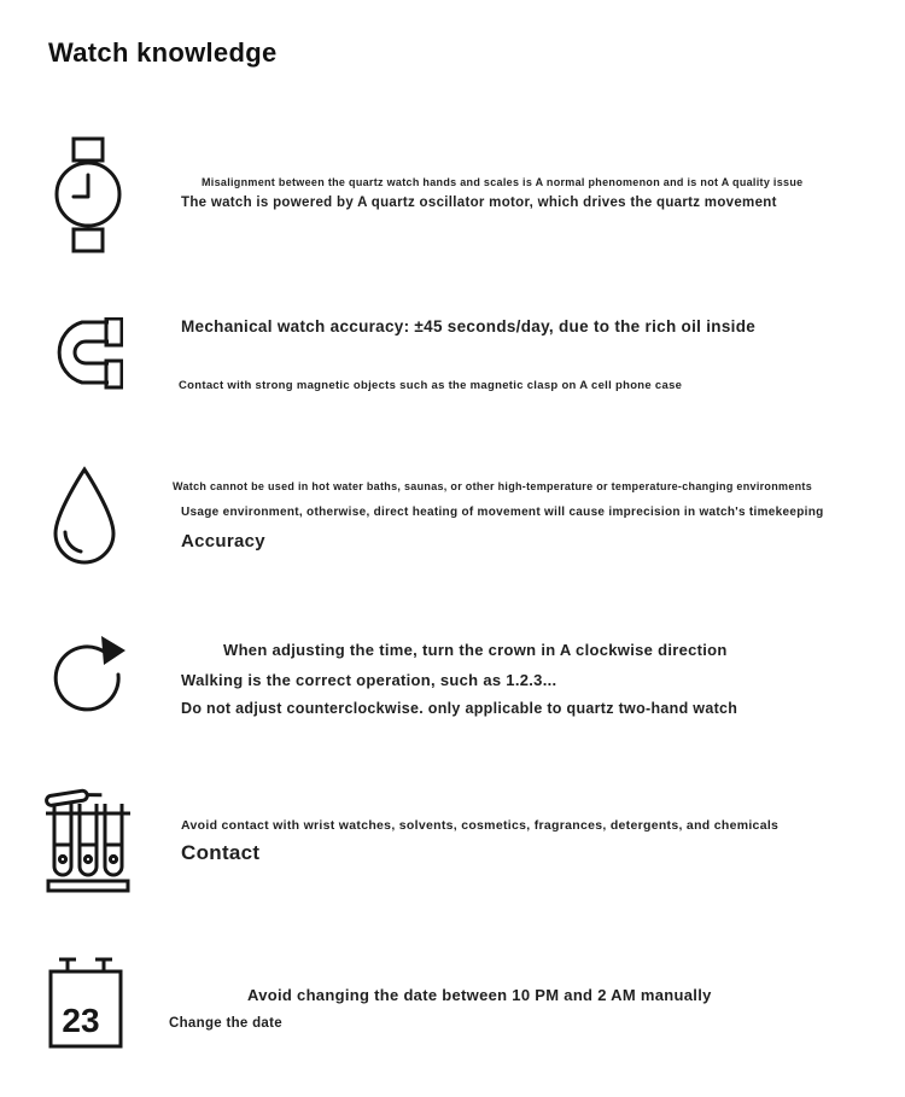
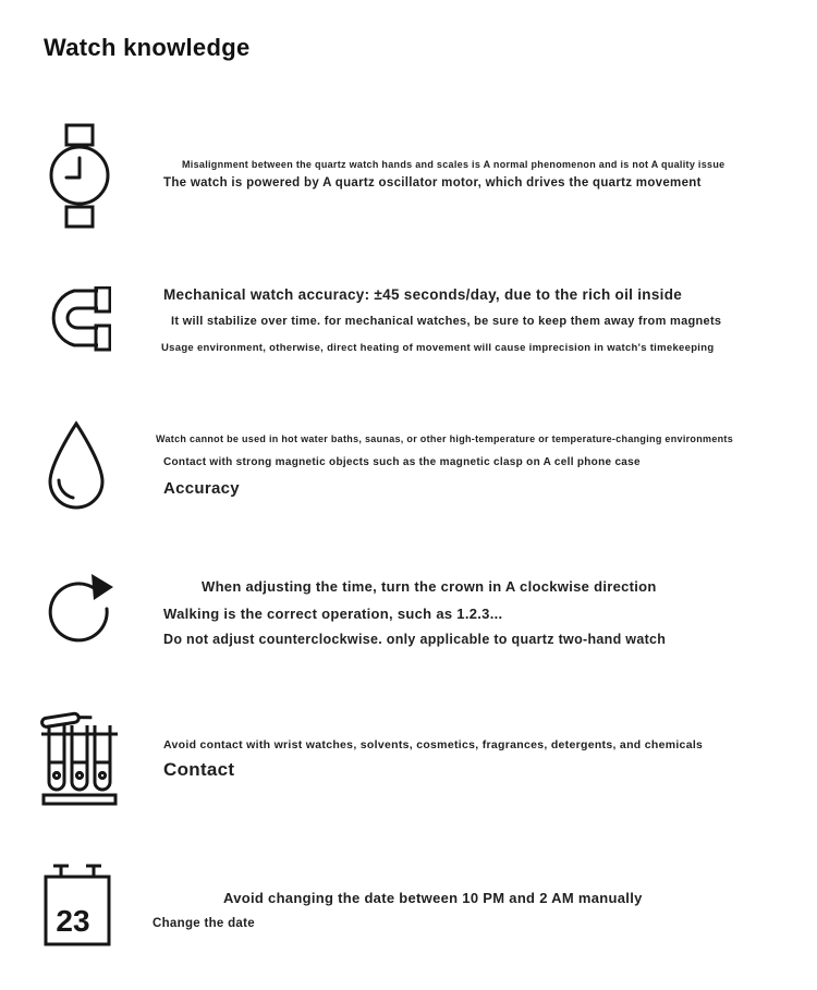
  Watch knowledge
  Misalignment between the quartz watch hands and scales is A normal phenomenon and is not A quality issue
  The watch is powered by A quartz oscillator motor, which drives the quartz movement
  Mechanical watch accuracy: ±45 seconds/day, due to the rich oil inside
+ It will stabilize over time. for mechanical watches, be sure to keep them away from magnets
- Contact with strong magnetic objects such as the magnetic clasp on A cell phone case
+ Usage environment, otherwise, direct heating of movement will cause imprecision in watch's timekeeping
  Watch cannot be used in hot water baths, saunas, or other high-temperature or temperature-changing environments
- Usage environment, otherwise, direct heating of movement will cause imprecision in watch's timekeeping
+ Contact with strong magnetic objects such as the magnetic clasp on A cell phone case
  Accuracy
  When adjusting the time, turn the crown in A clockwise direction
  Walking is the correct operation, such as 1.2.3...
  Do not adjust counterclockwise. only applicable to quartz two-hand watch
  Avoid contact with wrist watches, solvents, cosmetics, fragrances, detergents, and chemicals
  Contact
  23
  Avoid changing the date between 10 PM and 2 AM manually
  Change the date
